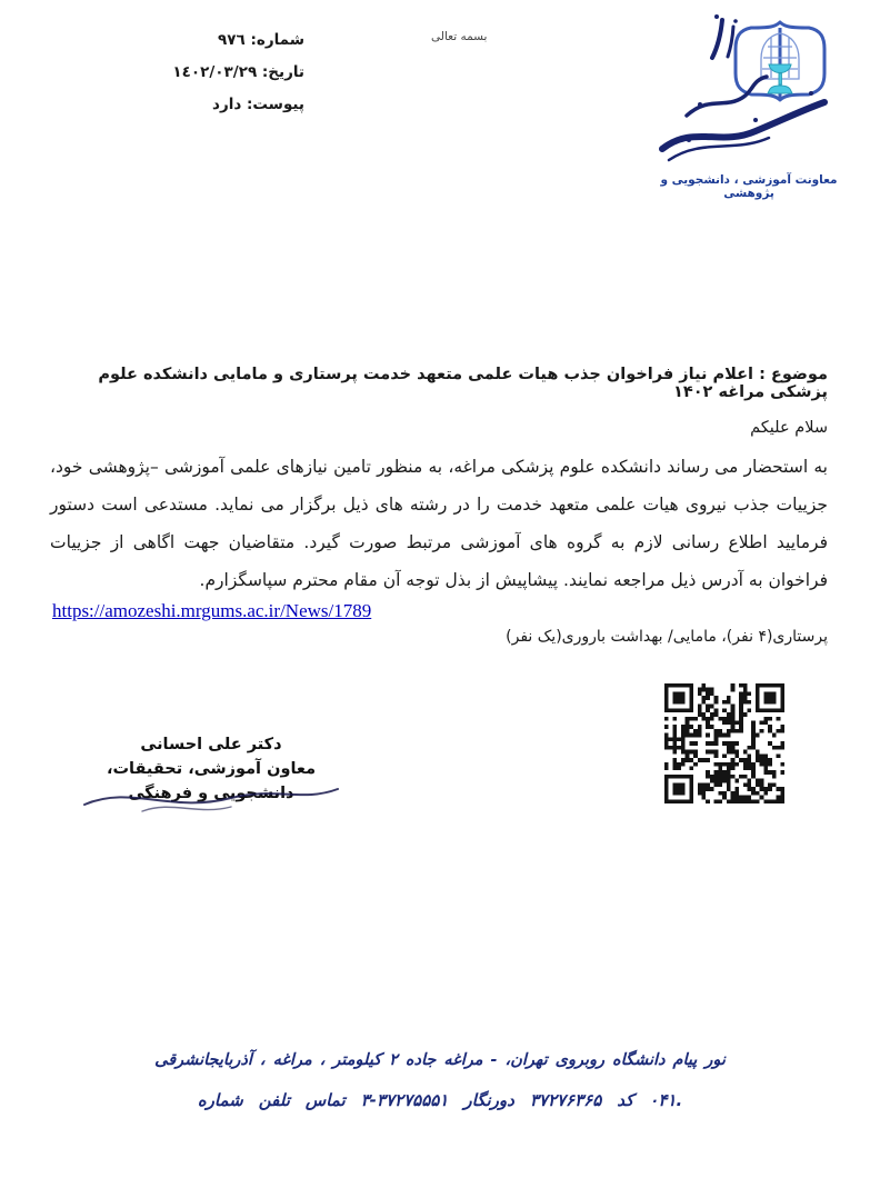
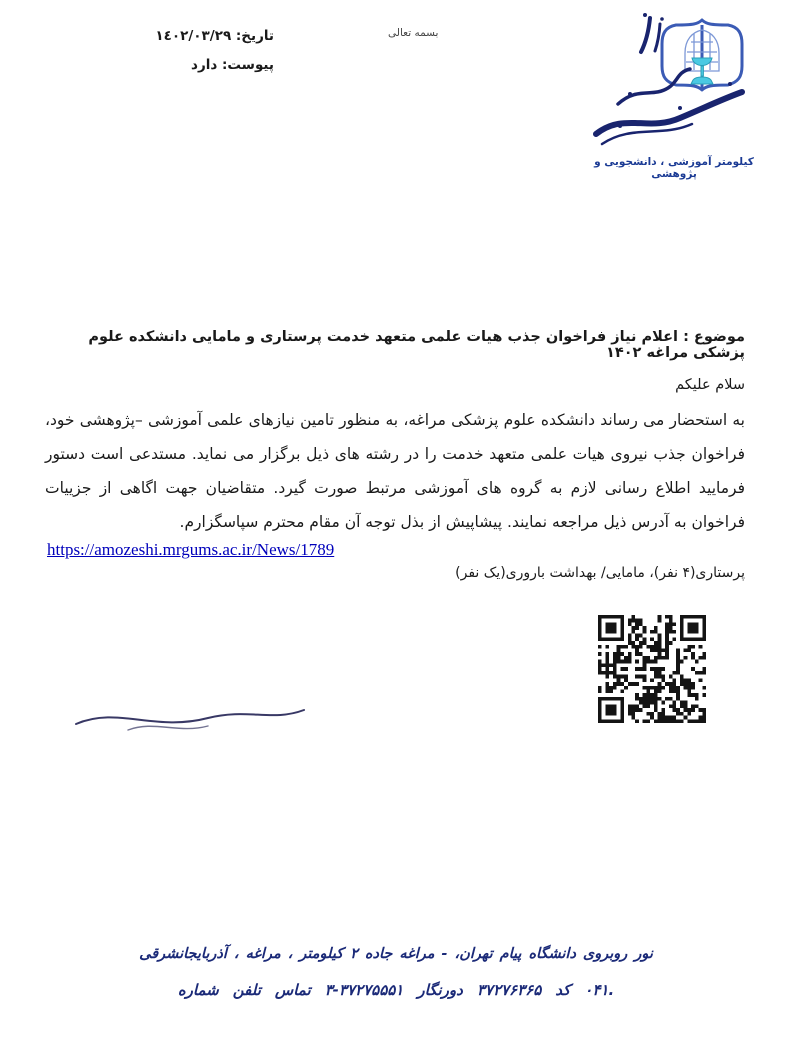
- شماره: ٩٧٦
  تاریخ: ١٤٠٢/٠٣/٢٩
  پیوست: دارد
  بسمه تعالی
- معاونت آموزشی ، دانشجویی و پژوهشی
+ کیلومتر آموزشی ، دانشجویی و پژوهشی
  موضوع : اعلام نیاز فراخوان جذب هیات علمی متعهد خدمت پرستاری و مامایی دانشکده علوم پزشکی مراغه ۱۴۰۲
  سلام علیکم
- به استحضار می رساند دانشکده علوم پزشکی مراغه، به منظور تامین نیازهای علمی آموزشی –پژوهشی خود، جزییات جذب نیروی هیات علمی متعهد خدمت را در رشته های ذیل برگزار می نماید. مستدعی است دستور فرمایید اطلاع رسانی لازم به گروه های آموزشی مرتبط صورت گیرد. متقاضیان جهت اگاهی از جزییات فراخوان به آدرس ذیل مراجعه نمایند. پیشاپیش از بذل توجه آن مقام محترم سپاسگزارم.
+ به استحضار می رساند دانشکده علوم پزشکی مراغه، به منظور تامین نیازهای علمی آموزشی –پژوهشی خود، فراخوان جذب نیروی هیات علمی متعهد خدمت را در رشته های ذیل برگزار می نماید. مستدعی است دستور فرمایید اطلاع رسانی لازم به گروه های آموزشی مرتبط صورت گیرد. متقاضیان جهت اگاهی از جزییات فراخوان به آدرس ذیل مراجعه نمایند. پیشاپیش از بذل توجه آن مقام محترم سپاسگزارم.
  https://amozeshi.mrgums.ac.ir/News/1789
  پرستاری(۴ نفر)، مامایی/ بهداشت باروری(یک نفر)
- دکتر علی احسانی
- معاون آموزشی، تحقیقات،
- دانشجویی و فرهنگی
  آذربایجانشرقی
  ،
  مراغه
  ،
  کیلومتر
  ۲
  جاده
  مراغه
  -
  تهران،
- روبروی
+ پیام
  دانشگاه
- پیام
+ روبروی
  نور
  شماره
  تلفن
  تماس
  ۳-۳۷۲۷۵۵۵۱
  دورنگار
  ۳۷۲۷۶۳۶۵
  کد
  ۰۴۱.
